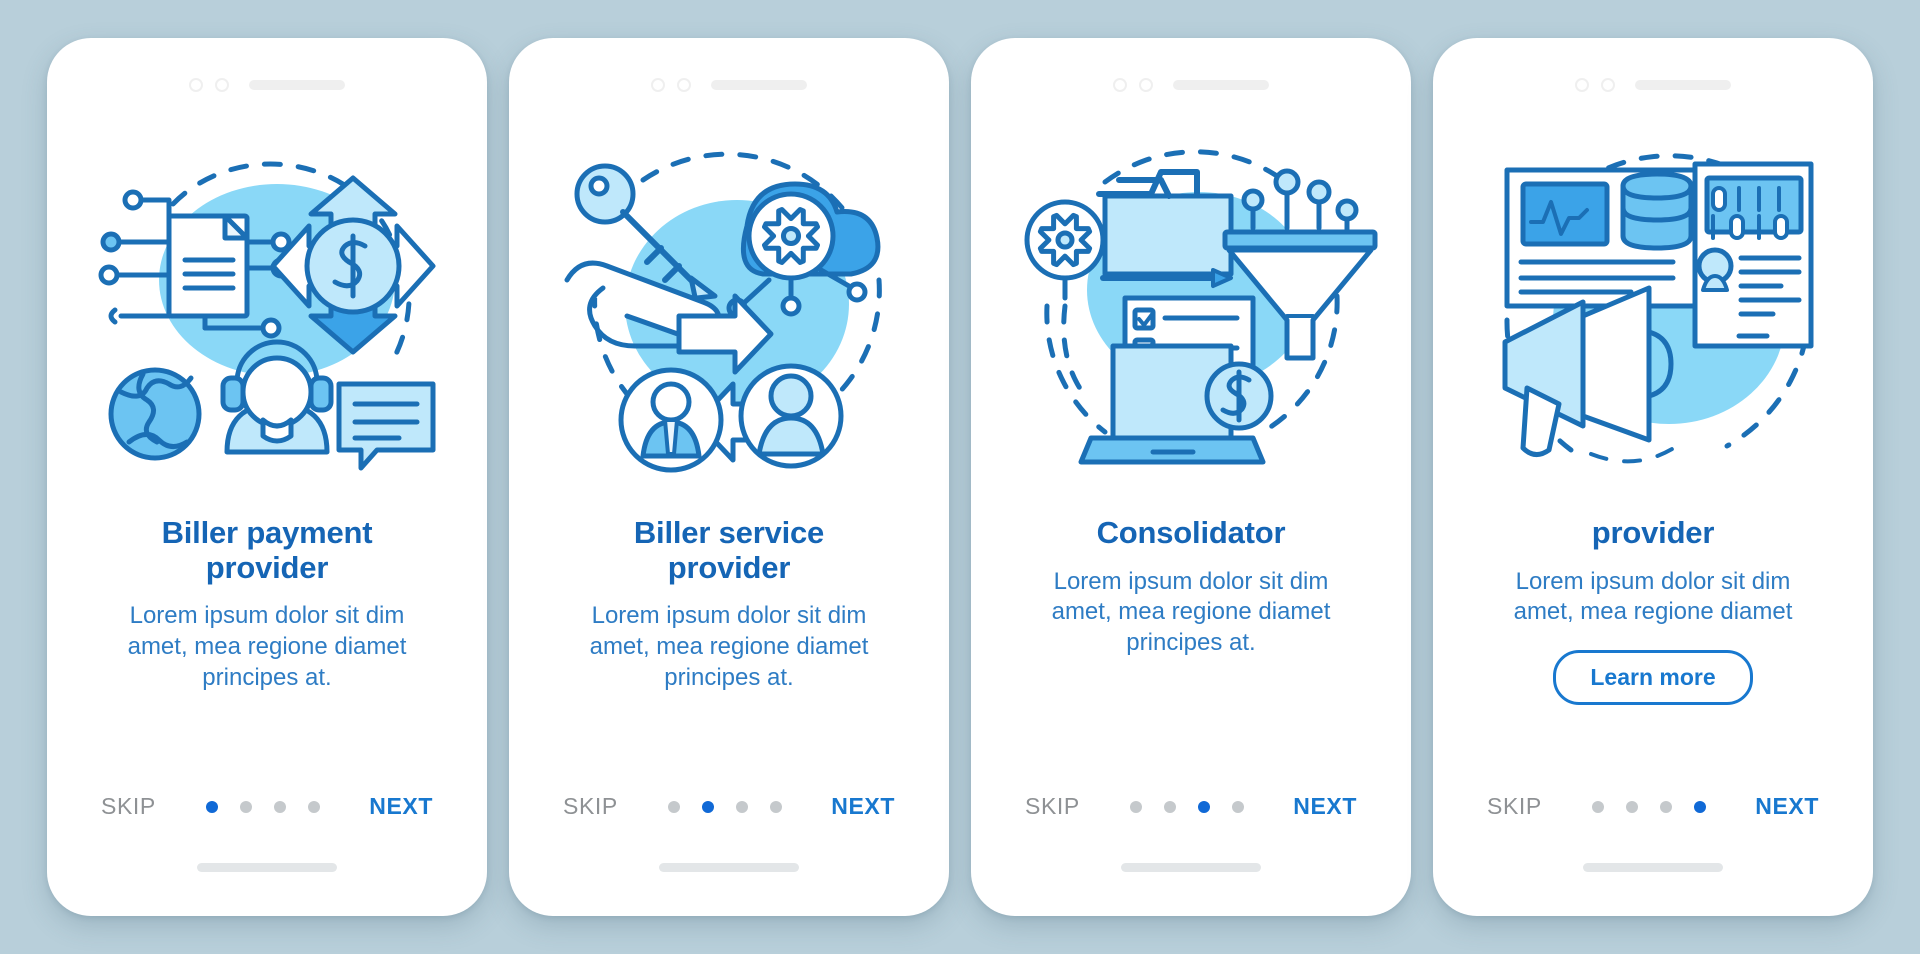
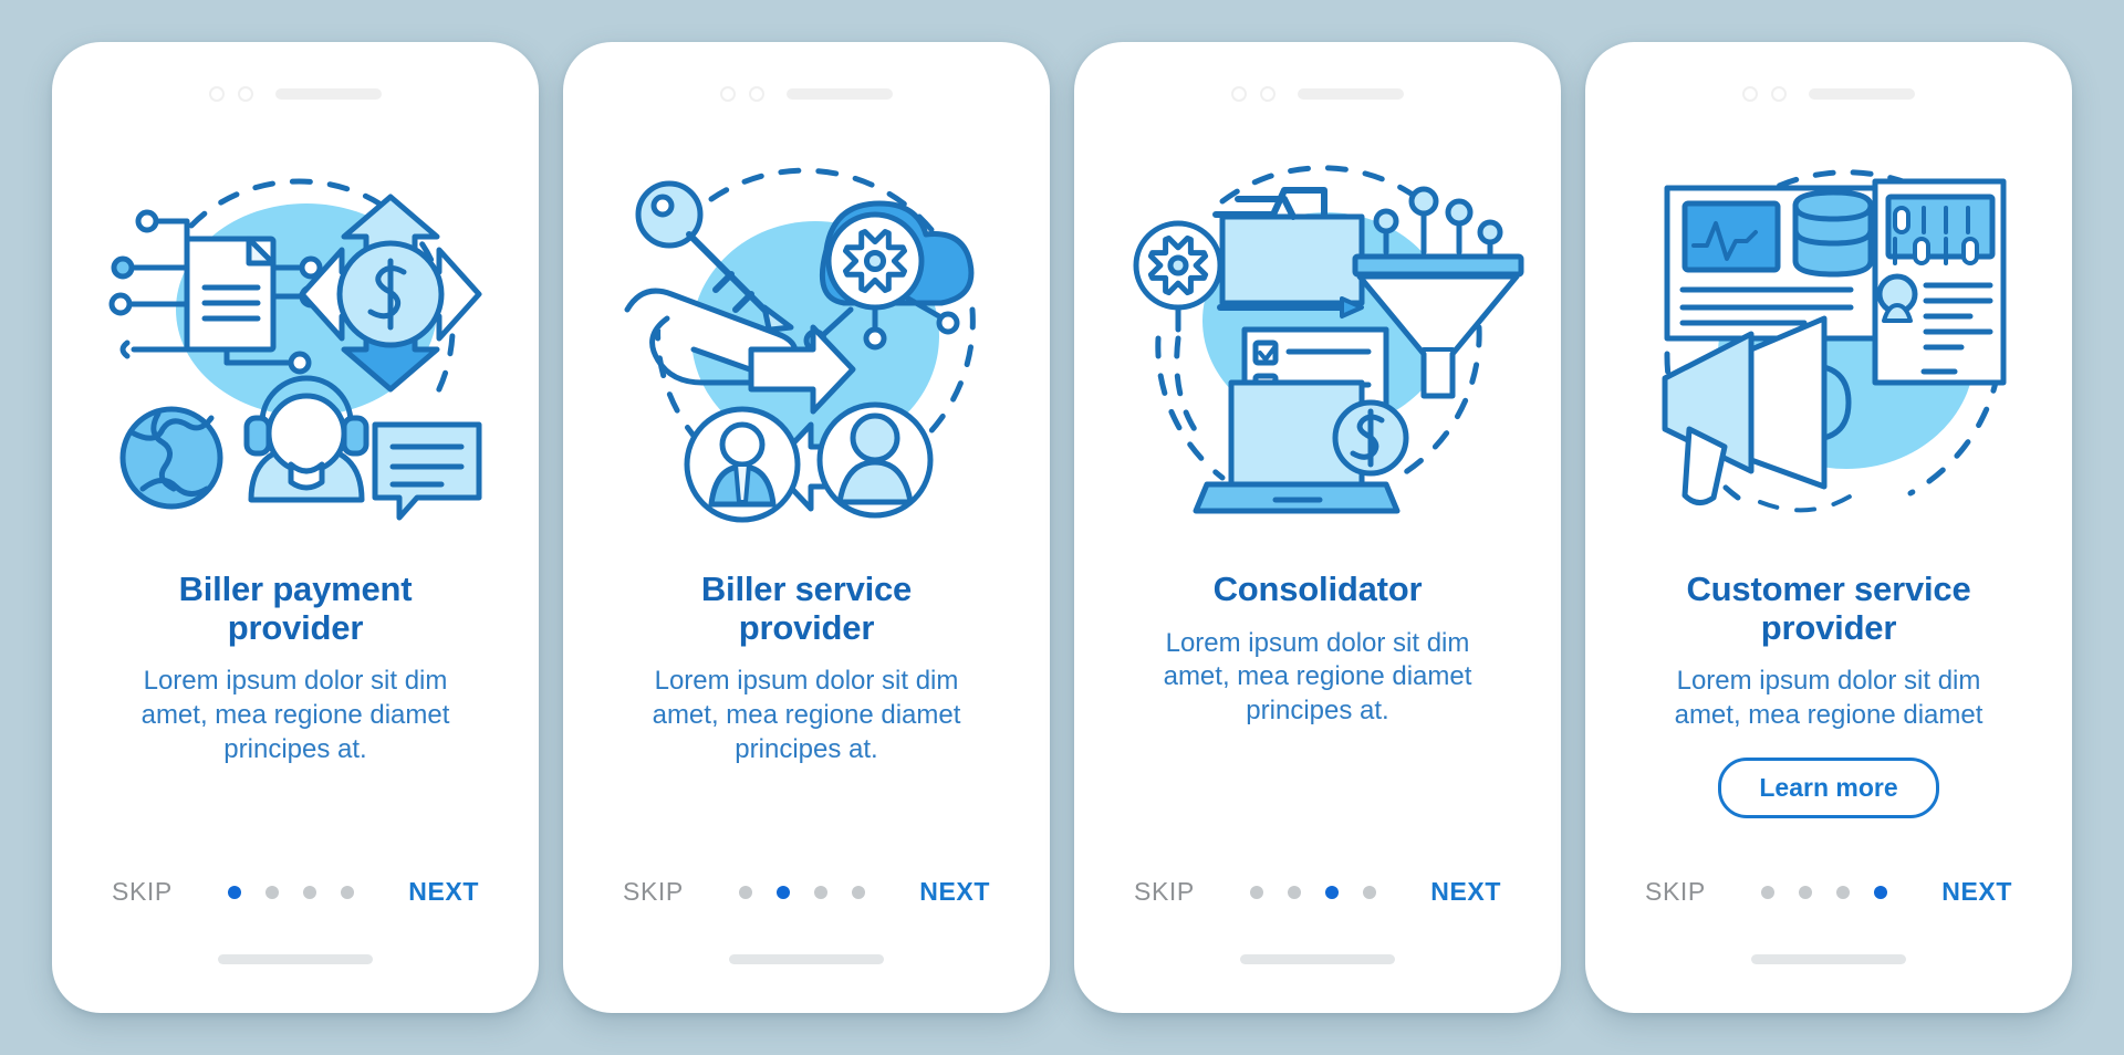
  Biller payment
  provider
  Lorem ipsum dolor sit dim
  amet, mea regione diamet
  principes at.
  SKIP
  NEXT
  Biller service
  provider
  Lorem ipsum dolor sit dim
  amet, mea regione diamet
  principes at.
  SKIP
  NEXT
  Consolidator
  Lorem ipsum dolor sit dim
  amet, mea regione diamet
  principes at.
  SKIP
  NEXT
+ Customer service
  provider
  Lorem ipsum dolor sit dim
  amet, mea regione diamet
  Learn more
  SKIP
  NEXT
